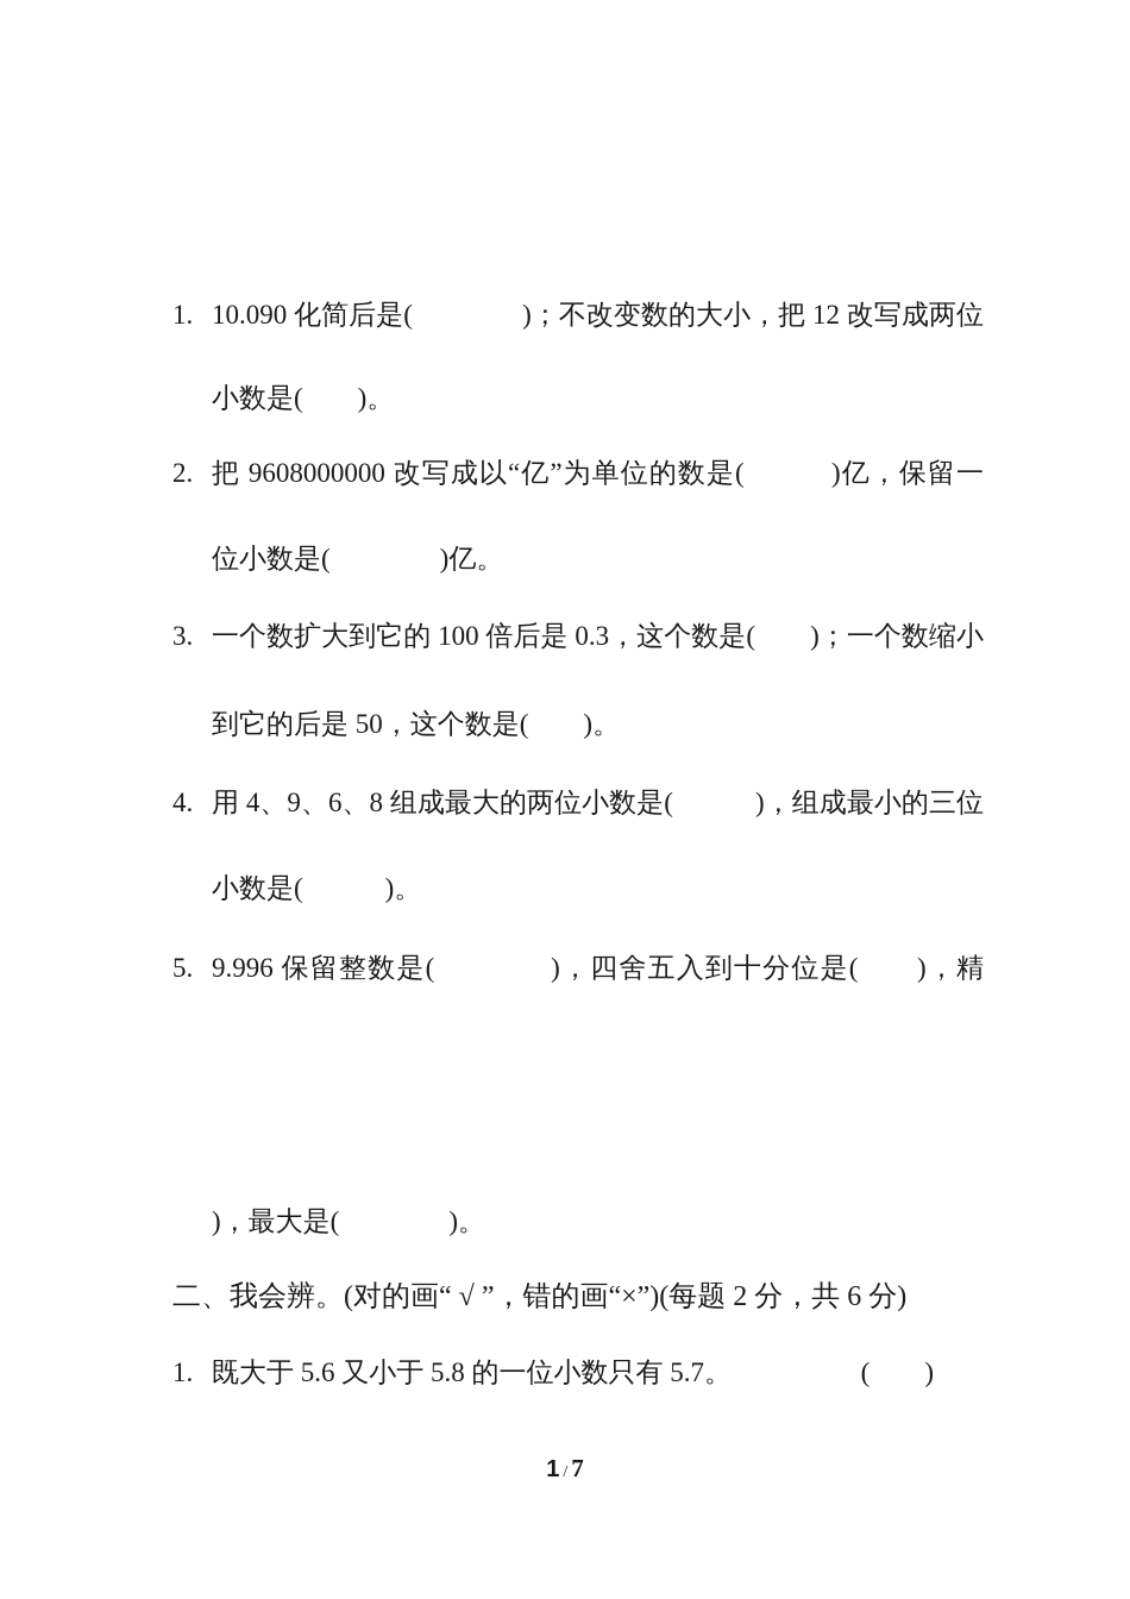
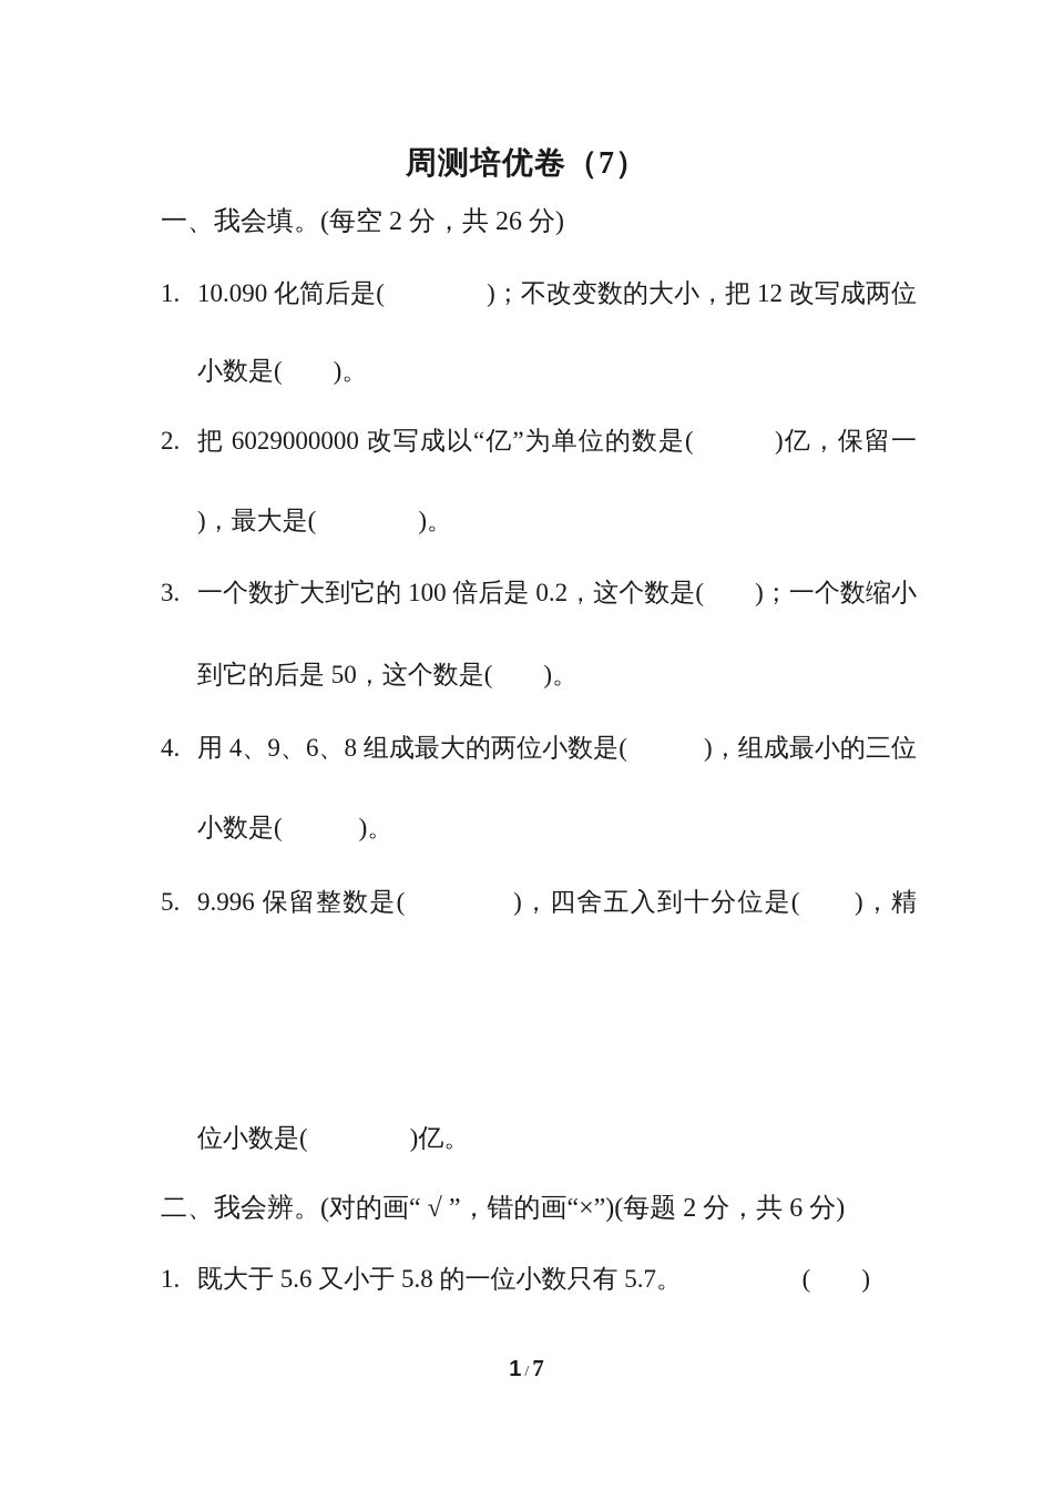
+ 周测培优卷（7）
+ 一、我会填。(每空 2 分，共 26 分)
  1.
  10.090 化简后是( )；不改变数的大小，把 12 改写成两位
  小数是( )。
  2.
- 把 9608000000 改写成以“亿”为单位的数是( )亿，保留一
+ 把 6029000000 改写成以“亿”为单位的数是( )亿，保留一
- 位小数是( )亿。
+ )，最大是( )。
  3.
- 一个数扩大到它的 100 倍后是 0.3，这个数是( )；一个数缩小
+ 一个数扩大到它的 100 倍后是 0.2，这个数是( )；一个数缩小
  到它的后是 50，这个数是( )。
  4.
  用 4、9、6、8 组成最大的两位小数是( )，组成最小的三位
  小数是( )。
  5.
  9.996 保留整数是( )，四舍五入到十分位是( )，精
- )，最大是( )。
+ 位小数是( )亿。
  二、我会辨。(对的画“ √ ”，错的画“×”)(每题 2 分，共 6 分)
  1.
  既大于 5.6 又小于 5.8 的一位小数只有 5.7。
  ( )
  1 / 7
